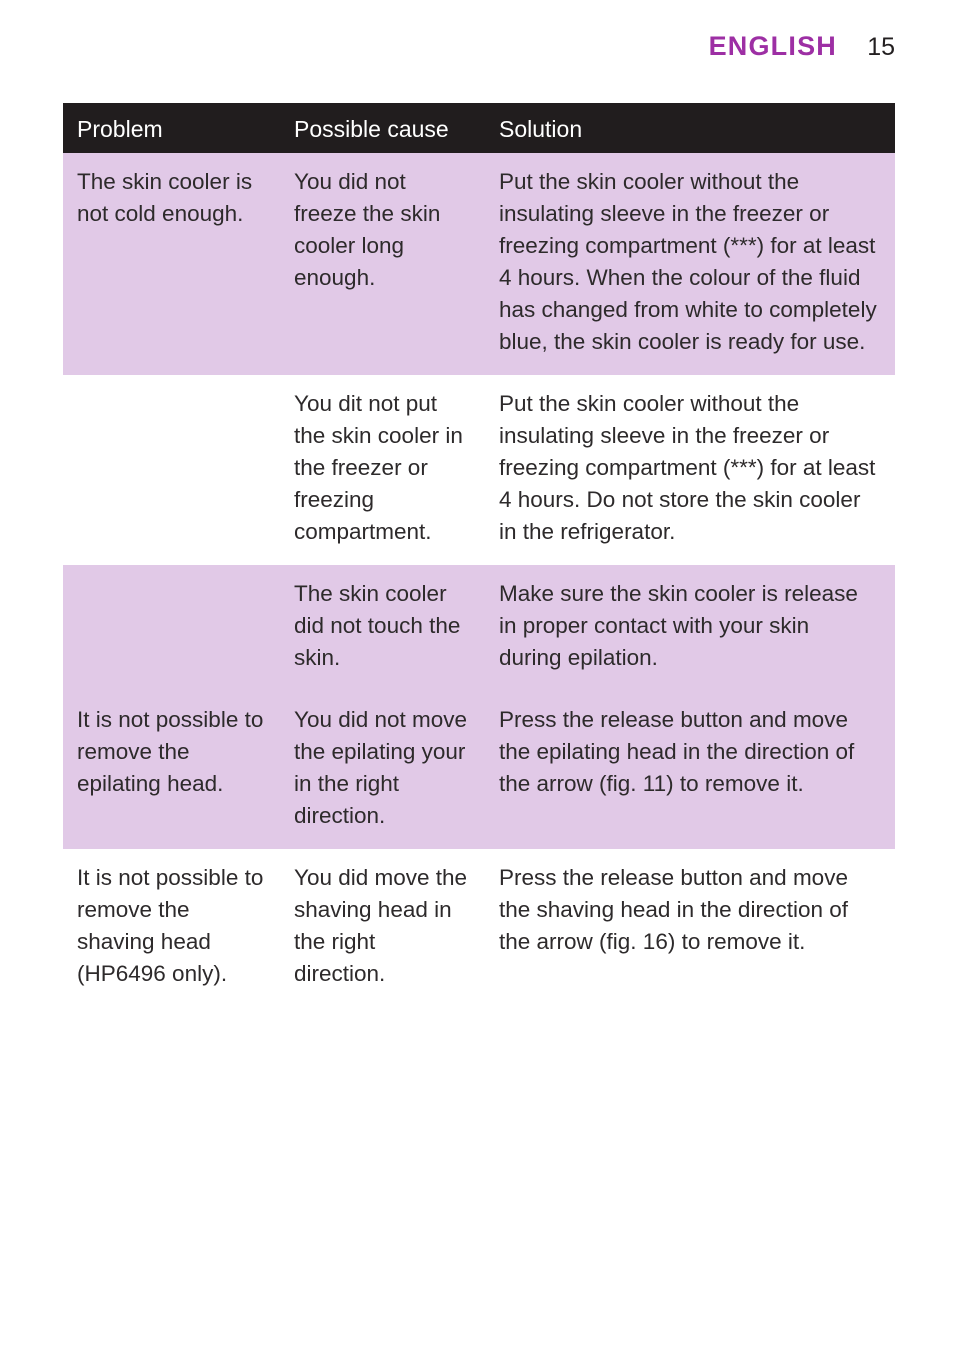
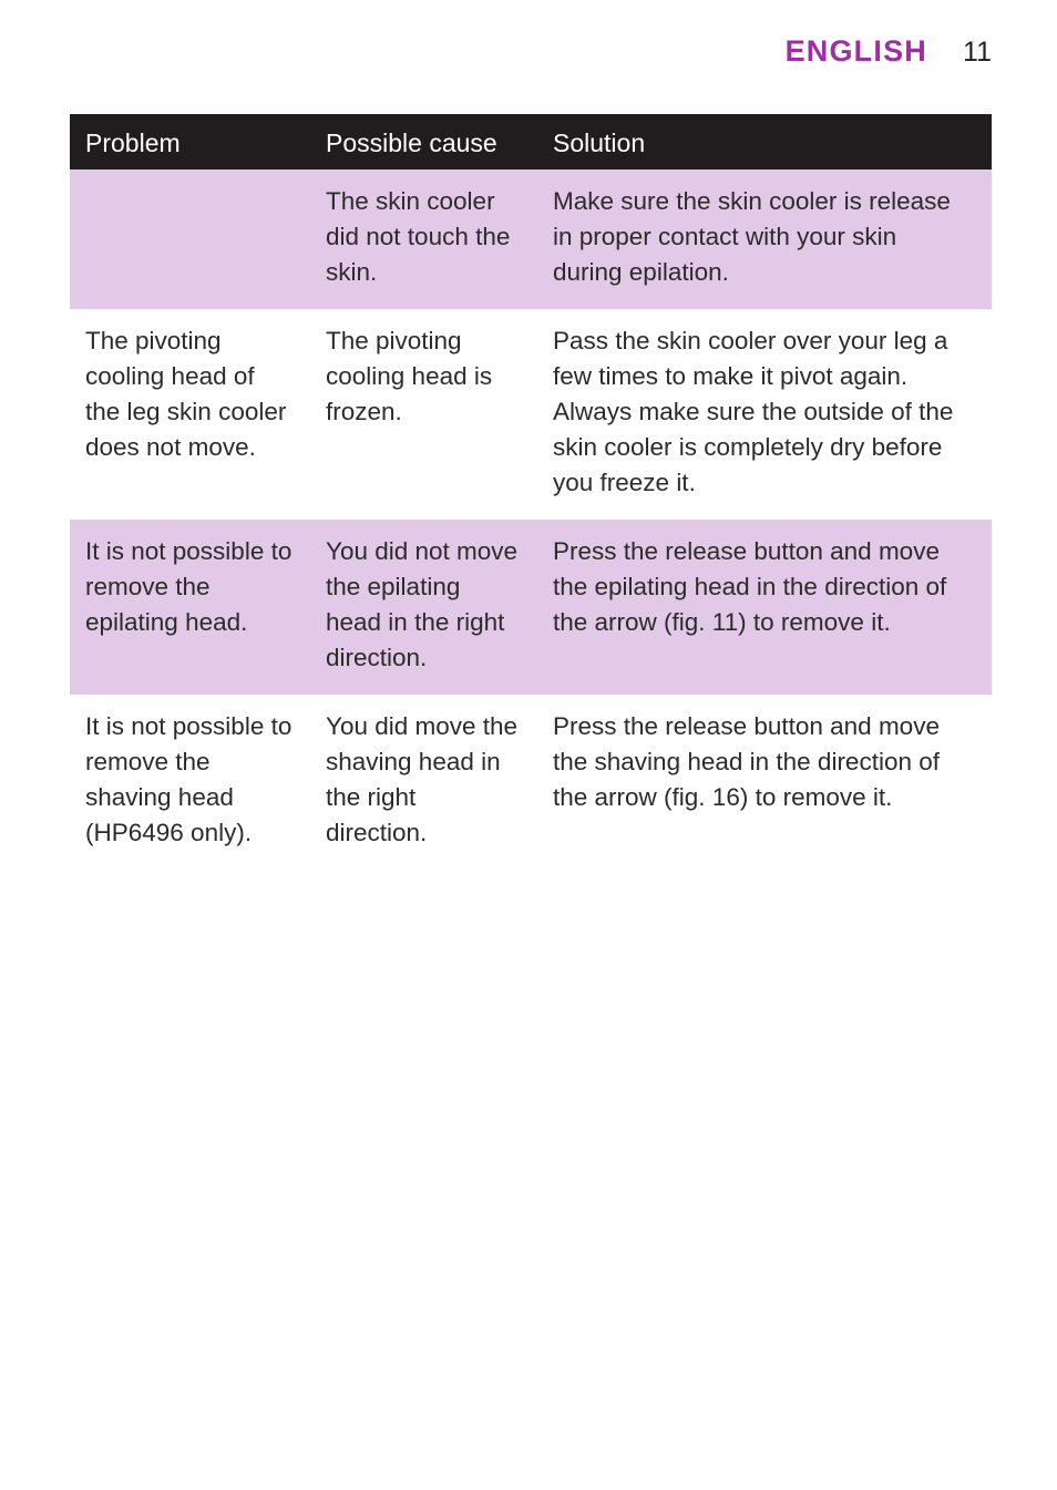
  ENGLISH
- 15
+ 11
  Problem	Possible cause	Solution
- The skin cooler is not cold enough.	You did not freeze the skin cooler long enough.	Put the skin cooler without the insulating sleeve in the freezer or freezing compartment (***) for at least 4 hours. When the colour of the fluid has changed from white to completely blue, the skin cooler is ready for use.
- 	You dit not put the skin cooler in the freezer or freezing compartment.	Put the skin cooler without the insulating sleeve in the freezer or freezing compartment (***) for at least 4 hours. Do not store the skin cooler in the refrigerator.
  	The skin cooler did not touch the skin.	Make sure the skin cooler is release in proper contact with your skin during epilation.
+ The pivoting cooling head of the leg skin cooler does not move.	The pivoting cooling head is frozen.	Pass the skin cooler over your leg a few times to make it pivot again. Always make sure the outside of the skin cooler is completely dry before you freeze it.
- It is not possible to remove the epilating head.	You did not move the epilating your in the right direction.	Press the release button and move the epilating head in the direction of the arrow (fig. 11) to remove it.
+ It is not possible to remove the epilating head.	You did not move the epilating head in the right direction.	Press the release button and move the epilating head in the direction of the arrow (fig. 11) to remove it.
  It is not possible to remove the shaving head (HP6496 only).	You did move the shaving head in the right direction.	Press the release button and move the shaving head in the direction of the arrow (fig. 16) to remove it.
